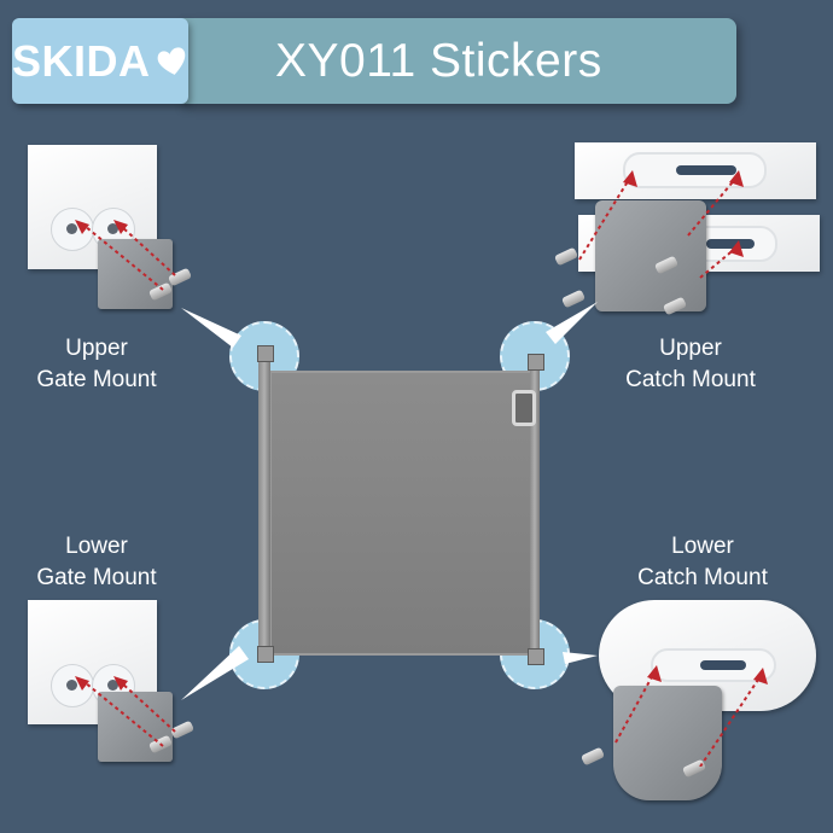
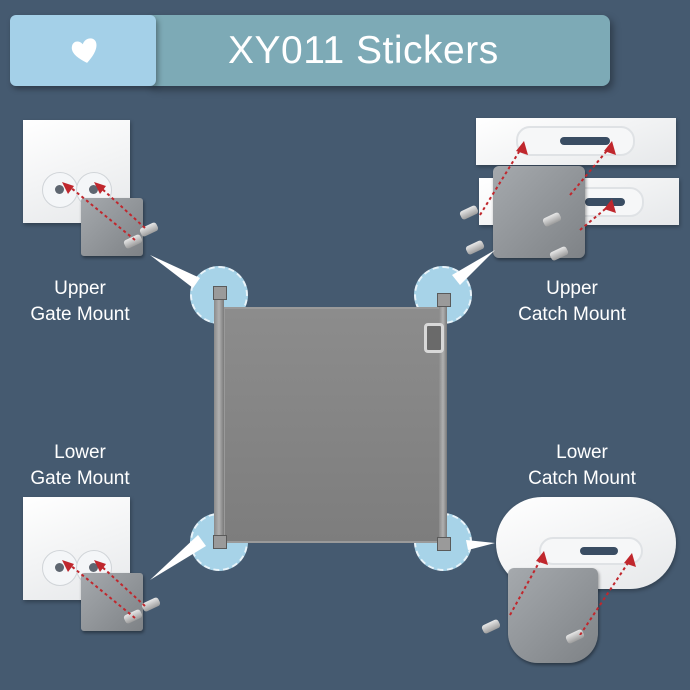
- SKIDA
  XY011 Stickers
  Upper
  Gate Mount
  Upper
  Catch Mount
  Lower
  Gate Mount
  Lower
  Catch Mount
